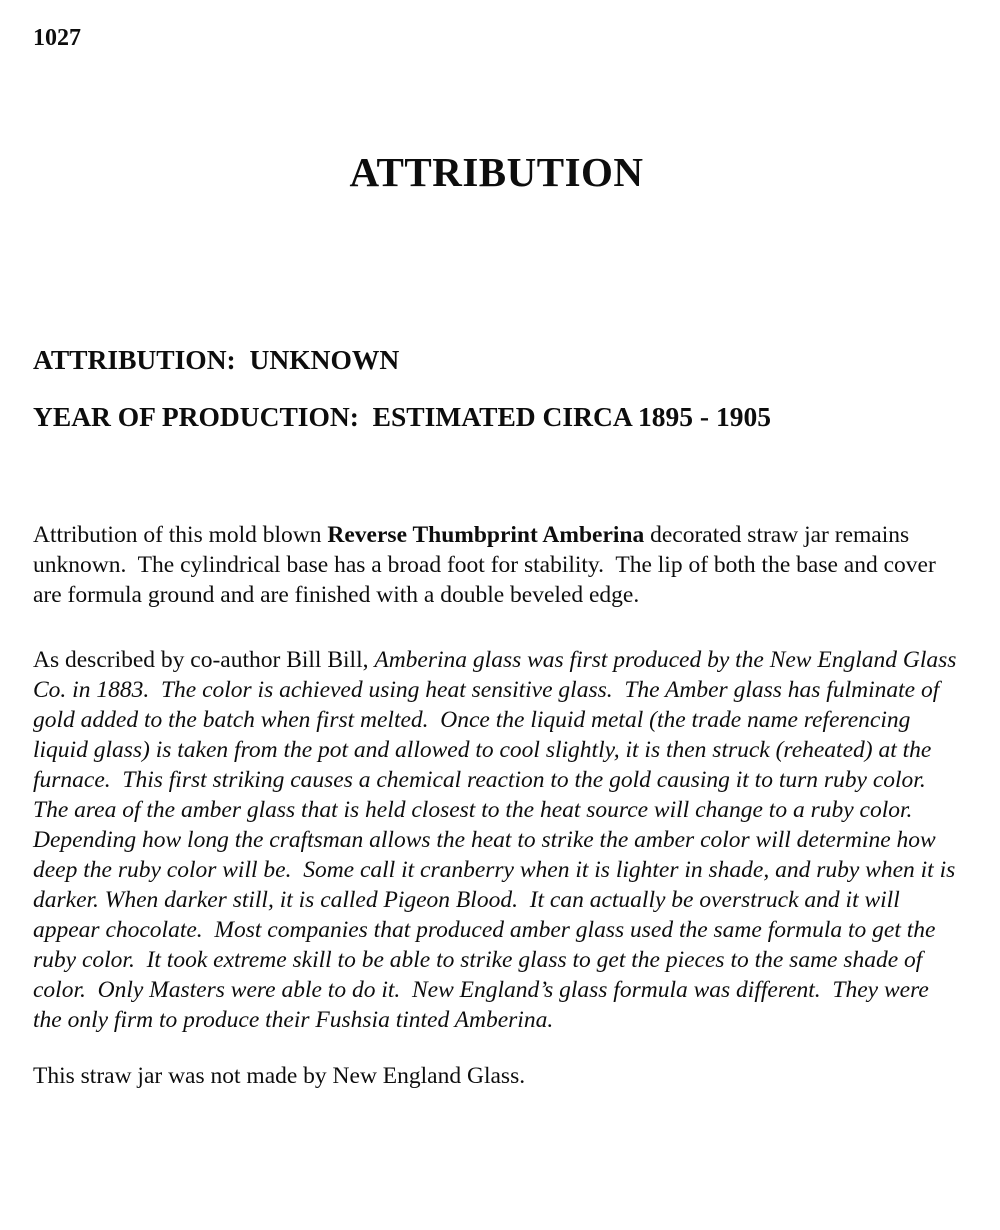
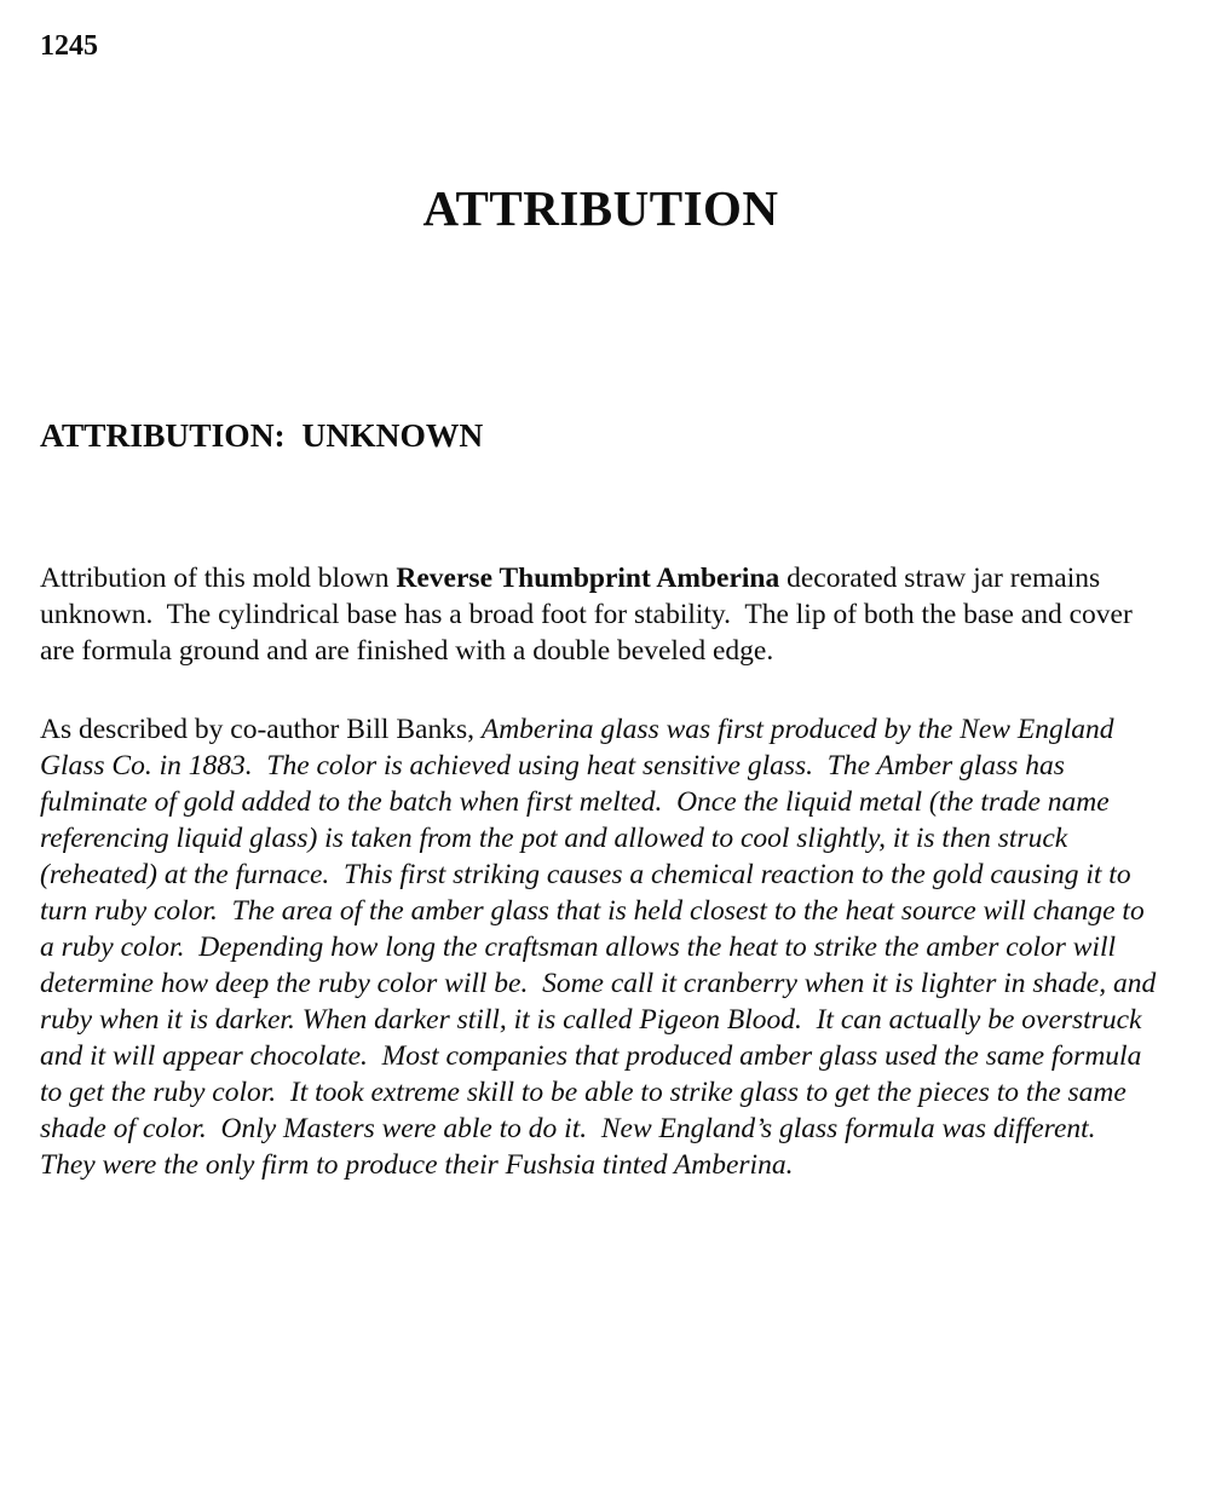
- 1027
+ 1245
  ATTRIBUTION
  ATTRIBUTION: UNKNOWN
- YEAR OF PRODUCTION: ESTIMATED CIRCA 1895 - 1905
  Attribution of this mold blown Reverse Thumbprint Amberina decorated straw jar remains unknown. The cylindrical base has a broad foot for stability. The lip of both the base and cover are formula ground and are finished with a double beveled edge.
- As described by co-author Bill Bill, Amberina glass was first produced by the New England Glass Co. in 1883. The color is achieved using heat sensitive glass. The Amber glass has fulminate of gold added to the batch when first melted. Once the liquid metal (the trade name referencing liquid glass) is taken from the pot and allowed to cool slightly, it is then struck (reheated) at the furnace. This first striking causes a chemical reaction to the gold causing it to turn ruby color. The area of the amber glass that is held closest to the heat source will change to a ruby color. Depending how long the craftsman allows the heat to strike the amber color will determine how deep the ruby color will be. Some call it cranberry when it is lighter in shade, and ruby when it is darker. When darker still, it is called Pigeon Blood. It can actually be overstruck and it will appear chocolate. Most companies that produced amber glass used the same formula to get the ruby color. It took extreme skill to be able to strike glass to get the pieces to the same shade of color. Only Masters were able to do it. New England’s glass formula was different. They were the only firm to produce their Fushsia tinted Amberina.
+ As described by co-author Bill Banks, Amberina glass was first produced by the New England Glass Co. in 1883. The color is achieved using heat sensitive glass. The Amber glass has fulminate of gold added to the batch when first melted. Once the liquid metal (the trade name referencing liquid glass) is taken from the pot and allowed to cool slightly, it is then struck (reheated) at the furnace. This first striking causes a chemical reaction to the gold causing it to turn ruby color. The area of the amber glass that is held closest to the heat source will change to a ruby color. Depending how long the craftsman allows the heat to strike the amber color will determine how deep the ruby color will be. Some call it cranberry when it is lighter in shade, and ruby when it is darker. When darker still, it is called Pigeon Blood. It can actually be overstruck and it will appear chocolate. Most companies that produced amber glass used the same formula to get the ruby color. It took extreme skill to be able to strike glass to get the pieces to the same shade of color. Only Masters were able to do it. New England’s glass formula was different. They were the only firm to produce their Fushsia tinted Amberina.
- This straw jar was not made by New England Glass.
